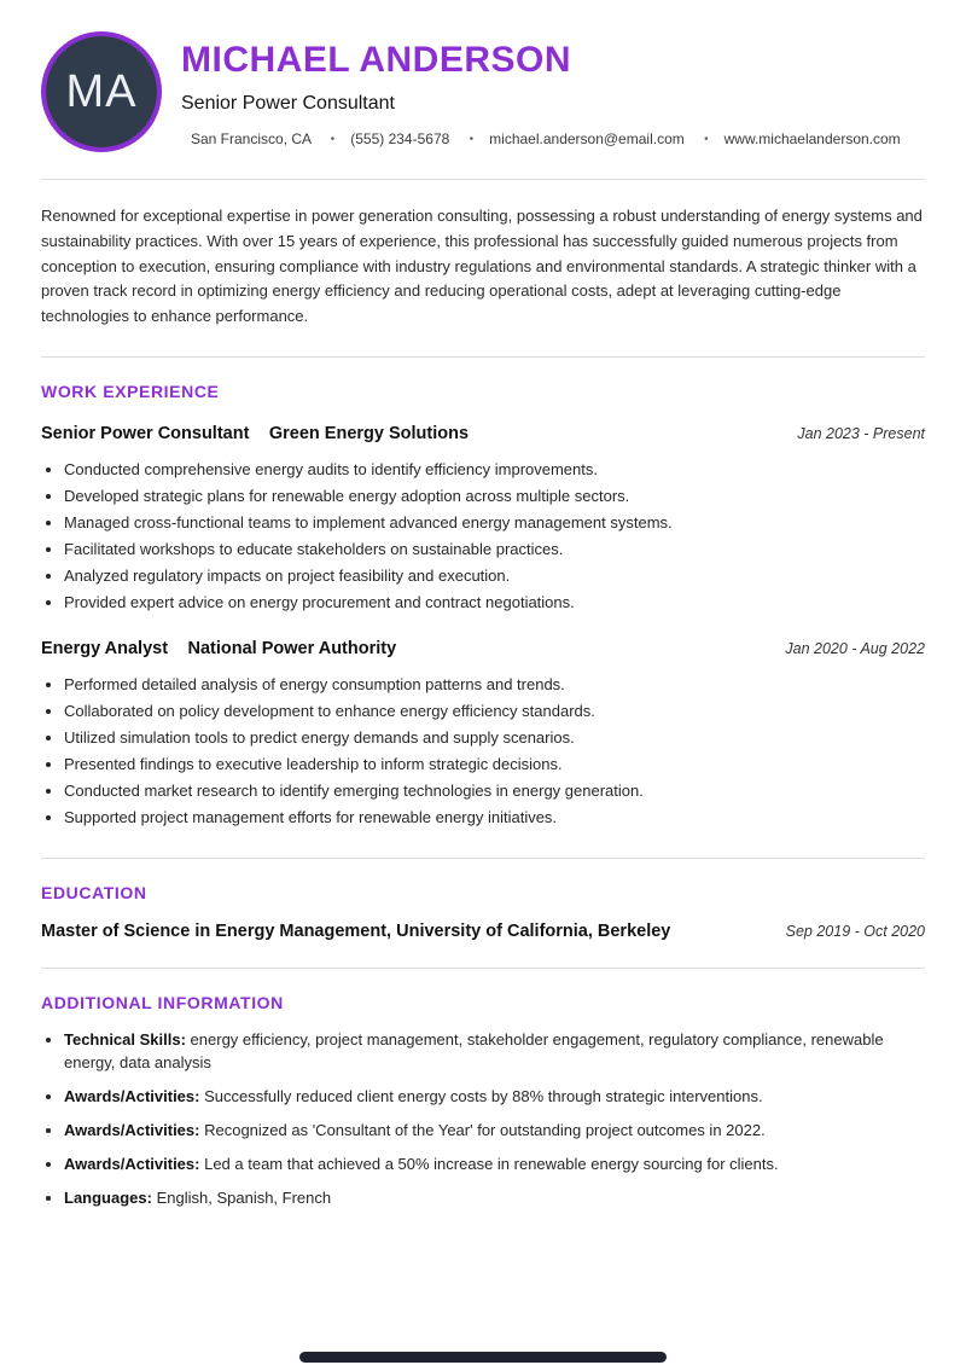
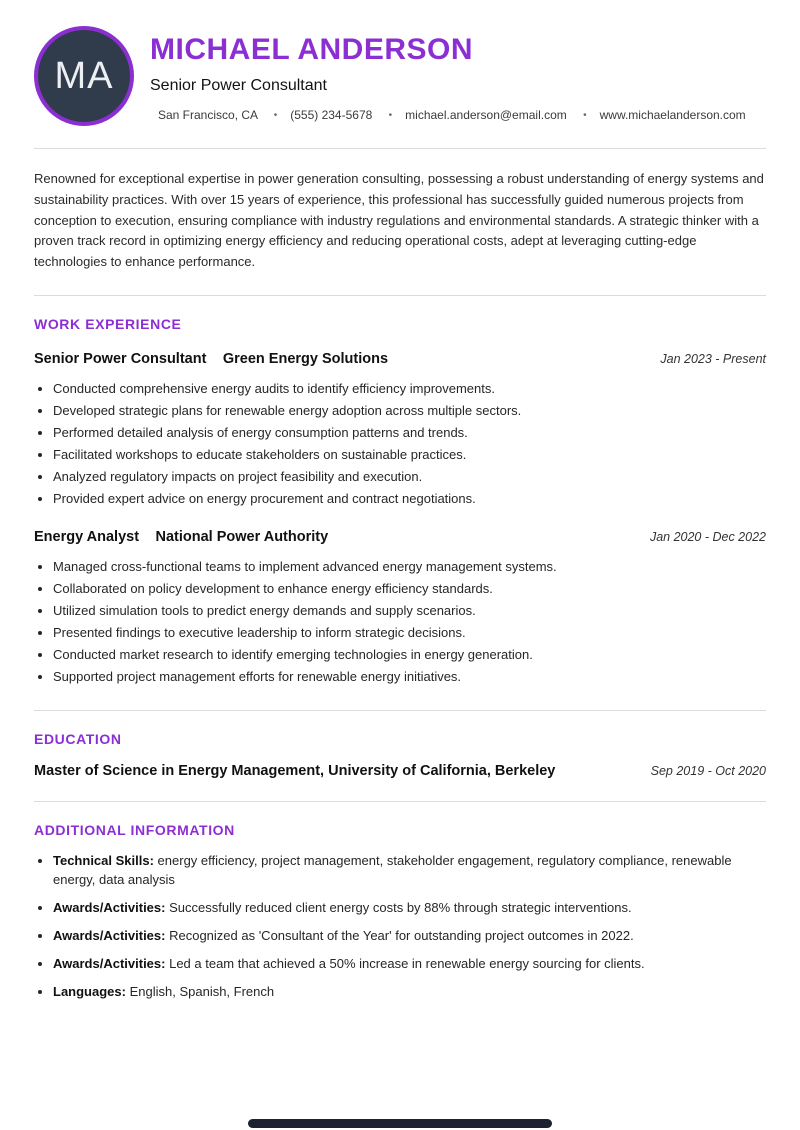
  MA
  MICHAEL ANDERSON
  Senior Power Consultant
  San Francisco, CA (555) 234-5678 michael.anderson@email.com www.michaelanderson.com
  Renowned for exceptional expertise in power generation consulting, possessing a robust understanding of energy systems and sustainability practices. With over 15 years of experience, this professional has successfully guided numerous projects from conception to execution, ensuring compliance with industry regulations and environmental standards. A strategic thinker with a proven track record in optimizing energy efficiency and reducing operational costs, adept at leveraging cutting-edge technologies to enhance performance.
  WORK EXPERIENCE
  Senior Power Consultant Green Energy Solutions
  Jan 2023 - Present
  Conducted comprehensive energy audits to identify efficiency improvements.
  Developed strategic plans for renewable energy adoption across multiple sectors.
- Managed cross-functional teams to implement advanced energy management systems.
+ Performed detailed analysis of energy consumption patterns and trends.
  Facilitated workshops to educate stakeholders on sustainable practices.
  Analyzed regulatory impacts on project feasibility and execution.
  Provided expert advice on energy procurement and contract negotiations.
  Energy Analyst National Power Authority
- Jan 2020 - Aug 2022
+ Jan 2020 - Dec 2022
- Performed detailed analysis of energy consumption patterns and trends.
+ Managed cross-functional teams to implement advanced energy management systems.
  Collaborated on policy development to enhance energy efficiency standards.
  Utilized simulation tools to predict energy demands and supply scenarios.
  Presented findings to executive leadership to inform strategic decisions.
  Conducted market research to identify emerging technologies in energy generation.
  Supported project management efforts for renewable energy initiatives.
  EDUCATION
  Master of Science in Energy Management, University of California, Berkeley
  Sep 2019 - Oct 2020
  ADDITIONAL INFORMATION
  Technical Skills: energy efficiency, project management, stakeholder engagement, regulatory compliance, renewable energy, data analysis
  Awards/Activities: Successfully reduced client energy costs by 88% through strategic interventions.
  Awards/Activities: Recognized as 'Consultant of the Year' for outstanding project outcomes in 2022.
  Awards/Activities: Led a team that achieved a 50% increase in renewable energy sourcing for clients.
  Languages: English, Spanish, French
